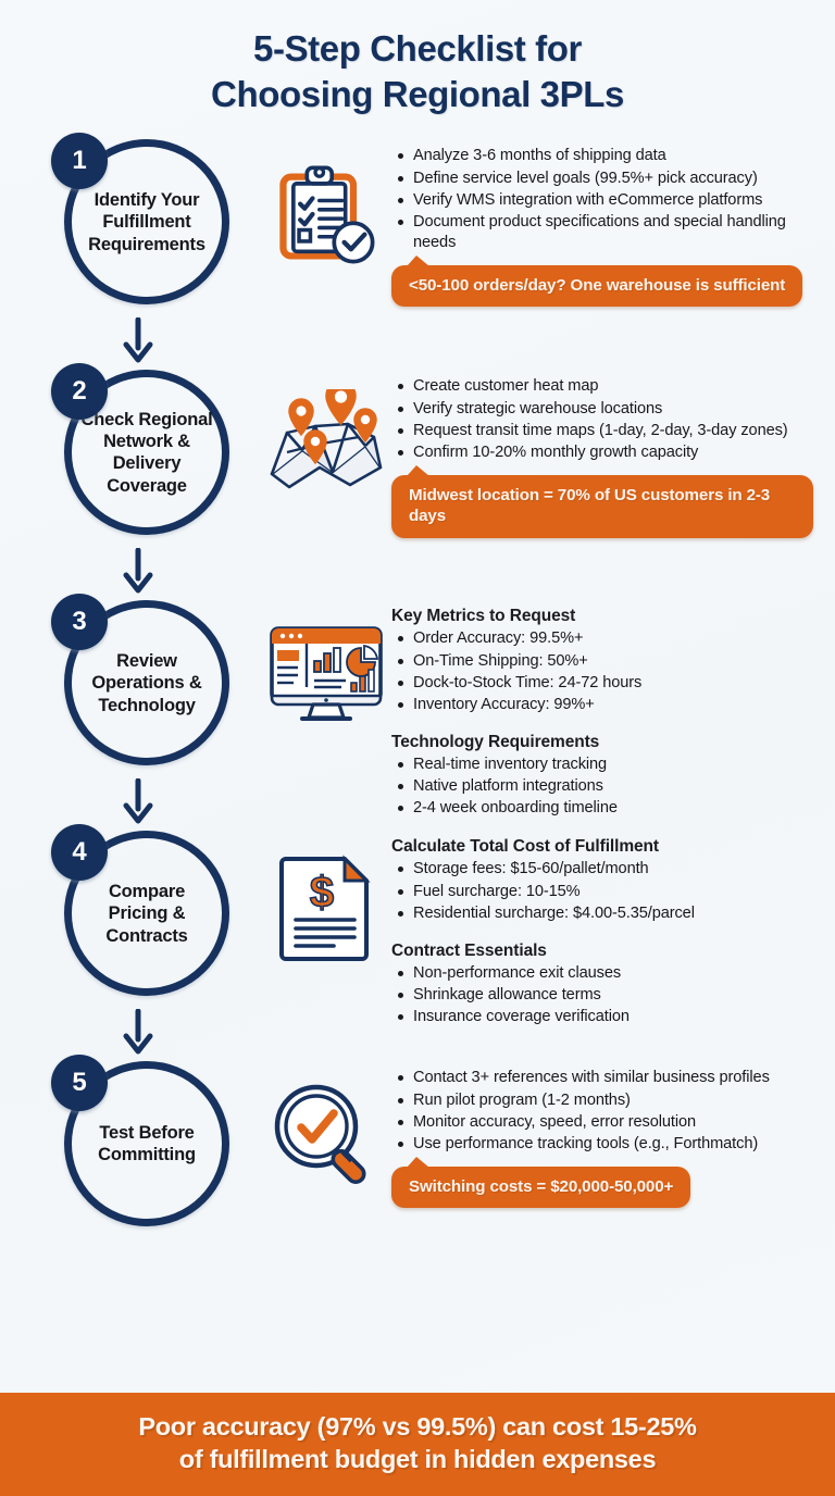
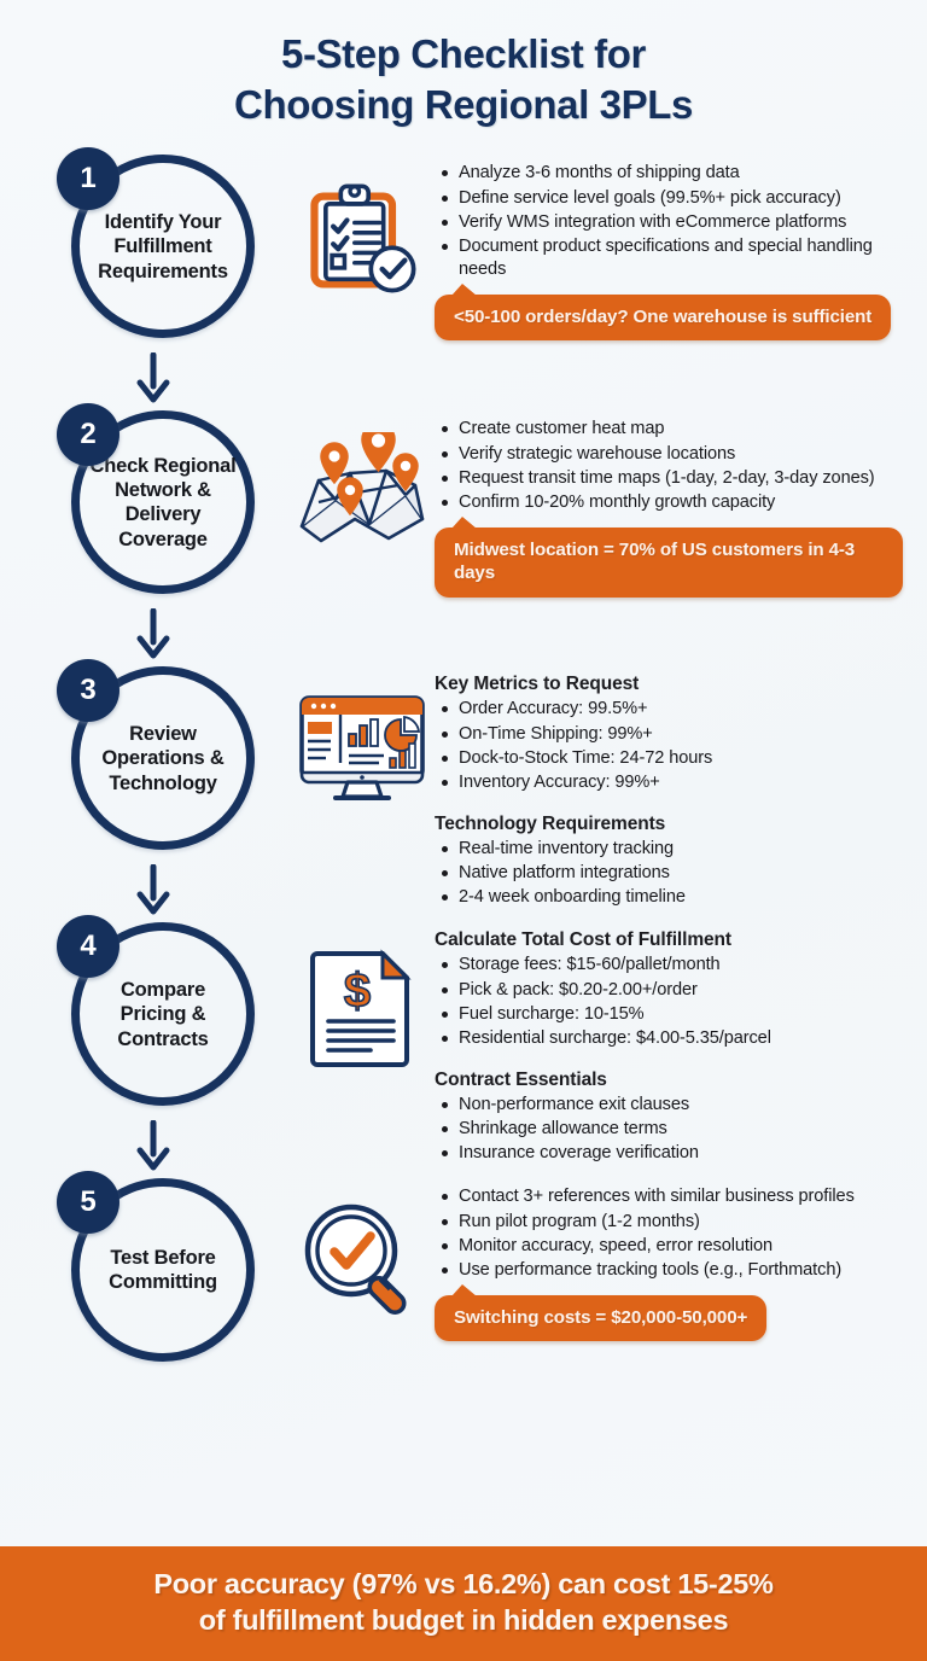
  5-Step Checklist for
  Choosing Regional 3PLs
  Identify Your Fulfillment Requirements
  1
  Analyze 3-6 months of shipping data
  Define service level goals (99.5%+ pick accuracy)
  Verify WMS integration with eCommerce platforms
  Document product specifications and special handling needs
  <50-100 orders/day? One warehouse is sufficient
  Check Regional Network & Delivery Coverage
  2
  Create customer heat map
  Verify strategic warehouse locations
  Request transit time maps (1-day, 2-day, 3-day zones)
  Confirm 10-20% monthly growth capacity
- Midwest location = 70% of US customers in 2-3 days
+ Midwest location = 70% of US customers in 4-3 days
  Review Operations & Technology
  3
  Key Metrics to Request
  Order Accuracy: 99.5%+
- On-Time Shipping: 50%+
+ On-Time Shipping: 99%+
  Dock-to-Stock Time: 24-72 hours
  Inventory Accuracy: 99%+
  Technology Requirements
  Real-time inventory tracking
  Native platform integrations
  2-4 week onboarding timeline
  Compare Pricing & Contracts
  4
  $
  Calculate Total Cost of Fulfillment
  Storage fees: $15-60/pallet/month
+ Pick & pack: $0.20-2.00+/order
  Fuel surcharge: 10-15%
  Residential surcharge: $4.00-5.35/parcel
  Contract Essentials
  Non-performance exit clauses
  Shrinkage allowance terms
  Insurance coverage verification
  Test Before Committing
  5
  Contact 3+ references with similar business profiles
  Run pilot program (1-2 months)
  Monitor accuracy, speed, error resolution
  Use performance tracking tools (e.g., Forthmatch)
  Switching costs = $20,000-50,000+
- Poor accuracy (97% vs 99.5%) can cost 15-25%
+ Poor accuracy (97% vs 16.2%) can cost 15-25%
  of fulfillment budget in hidden expenses
